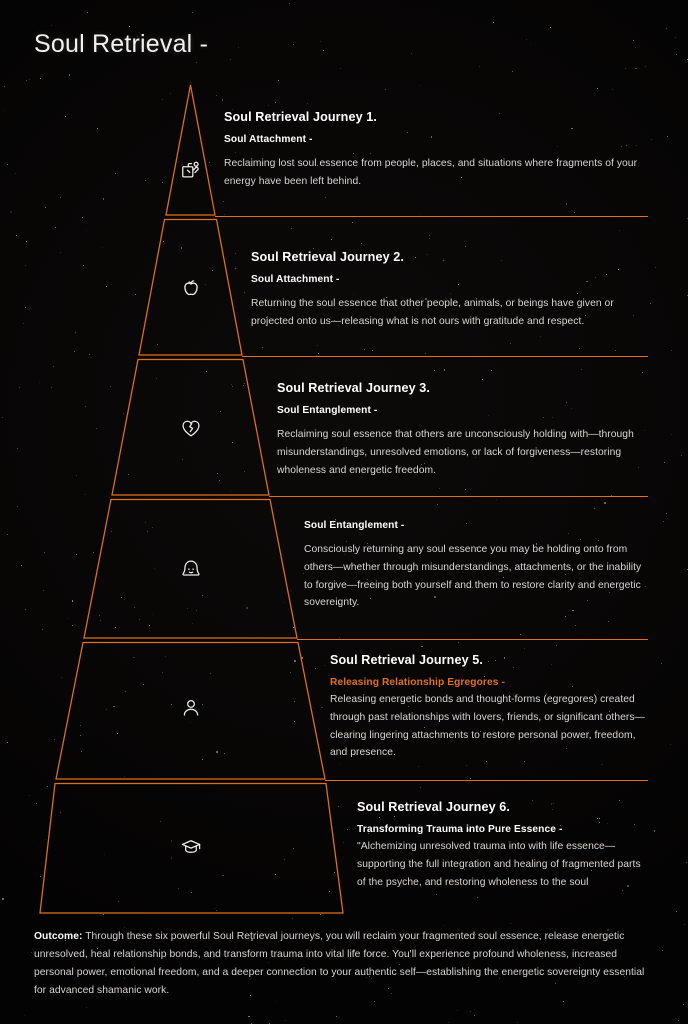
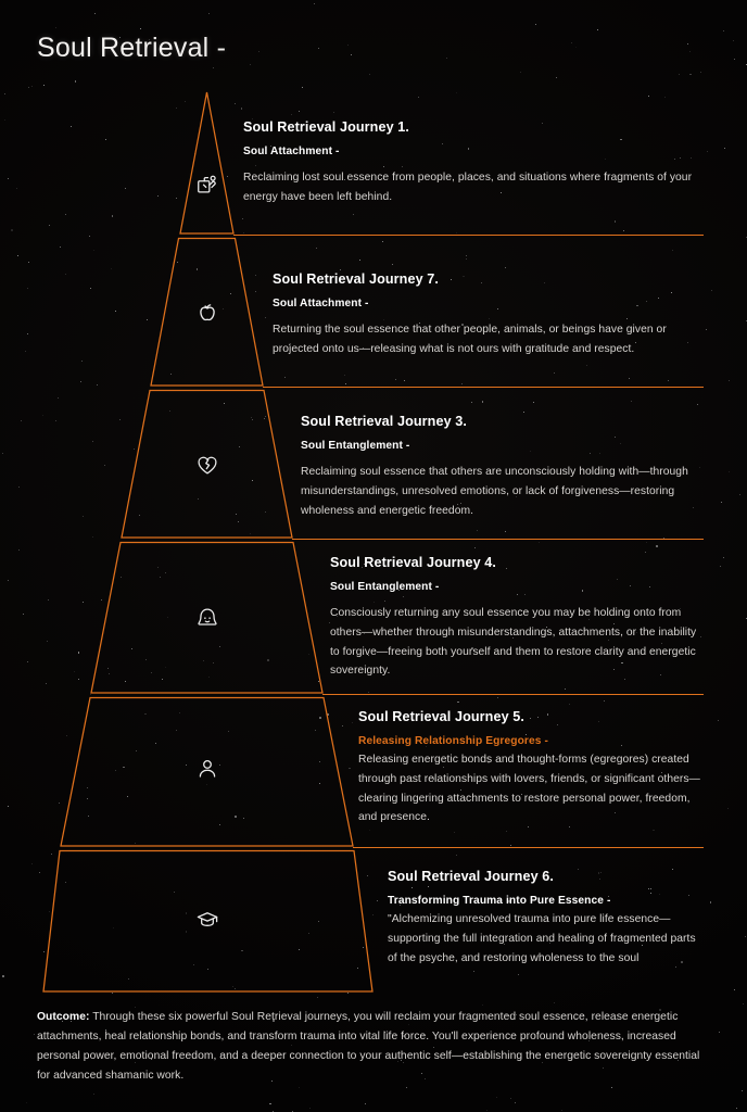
  Soul Retrieval -
  Soul Retrieval Journey 1.
  Soul Attachment -
  Reclaiming lost soul essence from people, places, and situations where fragments of your energy have been left behind.
- Soul Retrieval Journey 2.
+ Soul Retrieval Journey 7.
  Soul Attachment -
  Returning the soul essence that other people, animals, or beings have given or projected onto us—releasing what is not ours with gratitude and respect.
  Soul Retrieval Journey 3.
  Soul Entanglement -
  Reclaiming soul essence that others are unconsciously holding with—through misunderstandings, unresolved emotions, or lack of forgiveness—restoring wholeness and energetic freedom.
+ Soul Retrieval Journey 4.
  Soul Entanglement -
  Consciously returning any soul essence you may be holding onto from others—whether through misunderstandings, attachments, or the inability to forgive—freeing both yourself and them to restore clarity and energetic sovereignty.
  Soul Retrieval Journey 5.
  Releasing Relationship Egregores -
  Releasing energetic bonds and thought-forms (egregores) created through past relationships with lovers, friends, or significant others—clearing lingering attachments to restore personal power, freedom, and presence.
  Soul Retrieval Journey 6.
  Transforming Trauma into Pure Essence -
- "Alchemizing unresolved trauma into with life essence—supporting the full integration and healing of fragmented parts of the psyche, and restoring wholeness to the soul
+ "Alchemizing unresolved trauma into pure life essence—supporting the full integration and healing of fragmented parts of the psyche, and restoring wholeness to the soul
- Outcome: Through these six powerful Soul Retrieval journeys, you will reclaim your fragmented soul essence, release energetic unresolved, heal relationship bonds, and transform trauma into vital life force. You'll experience profound wholeness, increased personal power, emotional freedom, and a deeper connection to your authentic self—establishing the energetic sovereignty essential for advanced shamanic work.
+ Outcome: Through these six powerful Soul Retrieval journeys, you will reclaim your fragmented soul essence, release energetic attachments, heal relationship bonds, and transform trauma into vital life force. You'll experience profound wholeness, increased personal power, emotional freedom, and a deeper connection to your authentic self—establishing the energetic sovereignty essential for advanced shamanic work.
